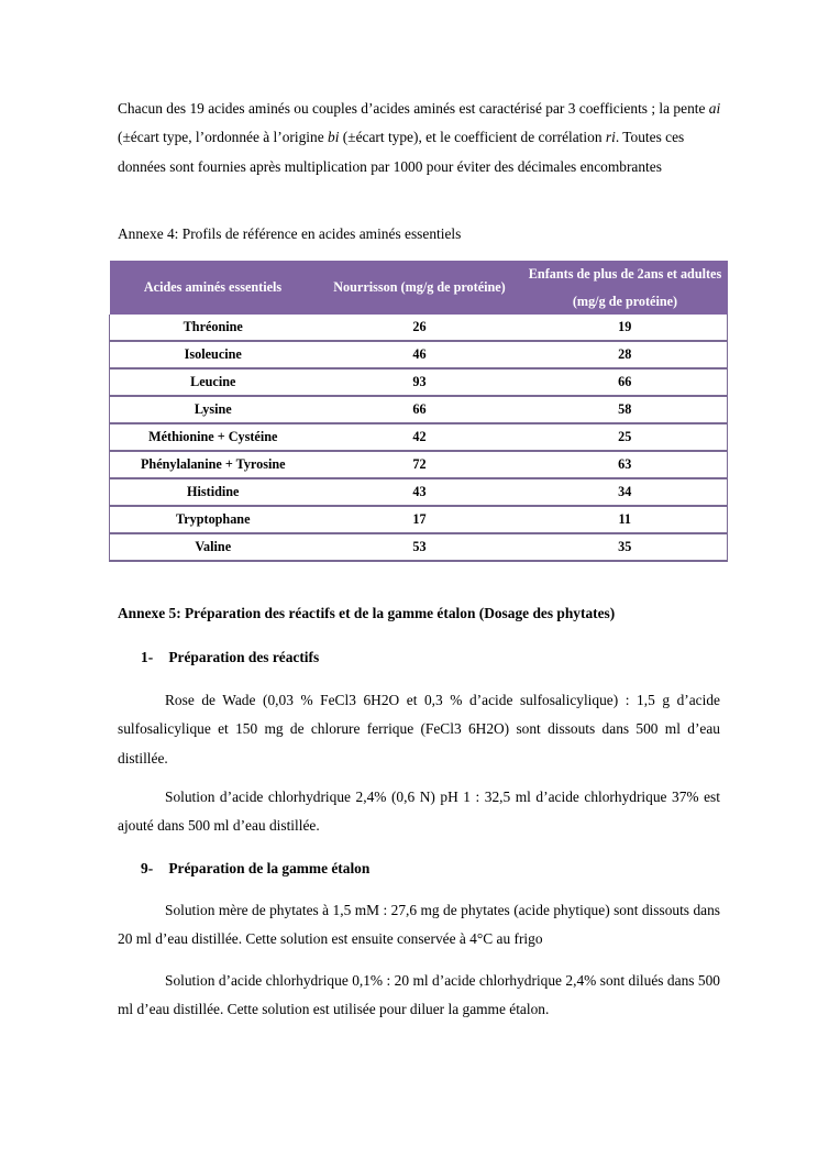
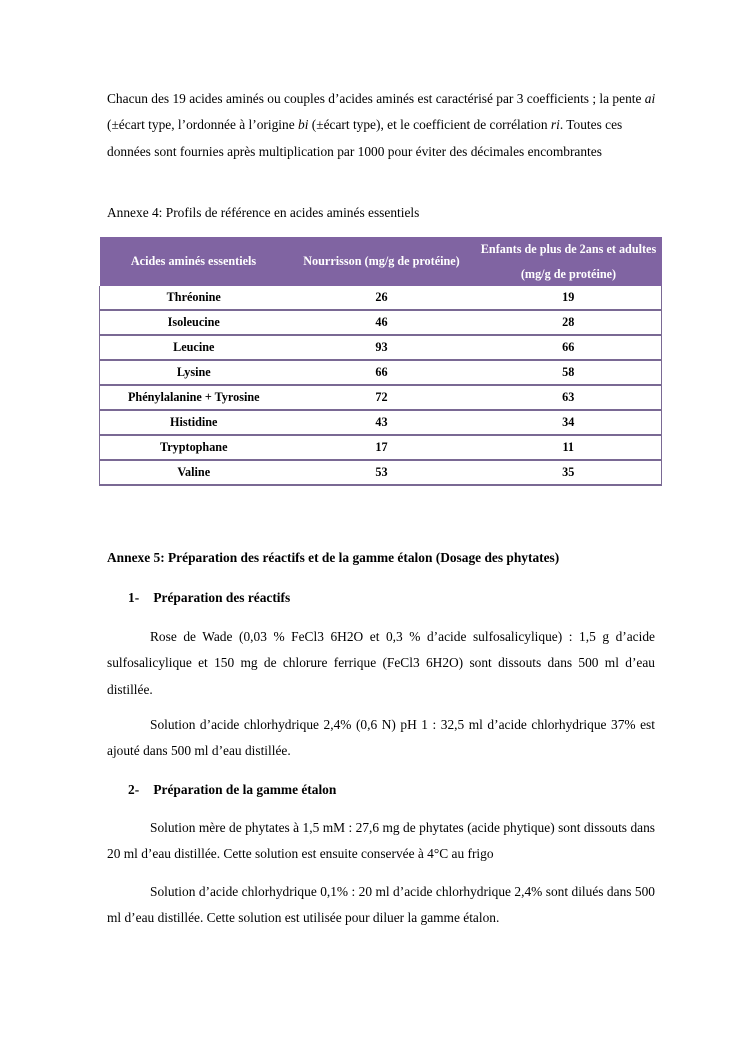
  Chacun des 19 acides aminés ou couples d’acides aminés est caractérisé par 3 coefficients ; la pente ai (±écart type, l’ordonnée à l’origine bi (±écart type), et le coefficient de corrélation ri. Toutes ces données sont fournies après multiplication par 1000 pour éviter des décimales encombrantes
  Annexe 4: Profils de référence en acides aminés essentiels
  Acides aminés essentiels	Nourrisson (mg/g de protéine)	Enfants de plus de 2ans et adultes (mg/g de protéine)
  Thréonine	26	19
  Isoleucine	46	28
  Leucine	93	66
  Lysine	66	58
- Méthionine + Cystéine	42	25
  Phénylalanine + Tyrosine	72	63
  Histidine	43	34
  Tryptophane	17	11
  Valine	53	35
  Annexe 5: Préparation des réactifs et de la gamme étalon (Dosage des phytates)
  1- Préparation des réactifs
  Rose de Wade (0,03 % FeCl3 6H2O et 0,3 % d’acide sulfosalicylique) : 1,5 g d’acide sulfosalicylique et 150 mg de chlorure ferrique (FeCl3 6H2O) sont dissouts dans 500 ml d’eau distillée.
  Solution d’acide chlorhydrique 2,4% (0,6 N) pH 1 : 32,5 ml d’acide chlorhydrique 37% est ajouté dans 500 ml d’eau distillée.
- 9- Préparation de la gamme étalon
+ 2- Préparation de la gamme étalon
  Solution mère de phytates à 1,5 mM : 27,6 mg de phytates (acide phytique) sont dissouts dans 20 ml d’eau distillée. Cette solution est ensuite conservée à 4°C au frigo
  Solution d’acide chlorhydrique 0,1% : 20 ml d’acide chlorhydrique 2,4% sont dilués dans 500 ml d’eau distillée. Cette solution est utilisée pour diluer la gamme étalon.
